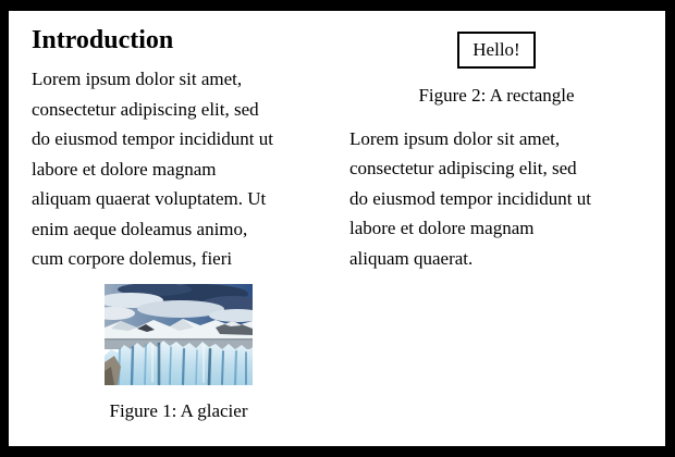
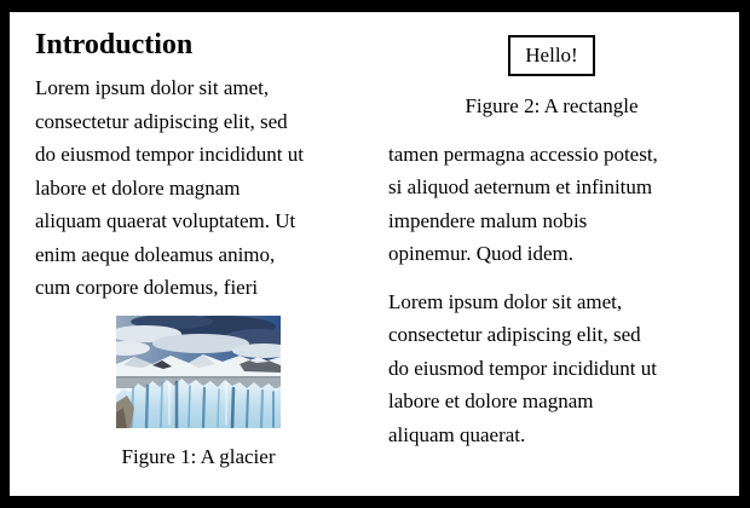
  Introduction
  Lorem ipsum dolor sit amet,
  consectetur adipiscing elit, sed
  do eiusmod tempor incididunt ut
  labore et dolore magnam
  aliquam quaerat voluptatem. Ut
  enim aeque doleamus animo,
  cum corpore dolemus, fieri
  Figure 1: A glacier
  Hello!
  Figure 2: A rectangle
+ tamen permagna accessio potest,
+ si aliquod aeternum et infinitum
+ impendere malum nobis
+ opinemur. Quod idem.
  Lorem ipsum dolor sit amet,
  consectetur adipiscing elit, sed
  do eiusmod tempor incididunt ut
  labore et dolore magnam
  aliquam quaerat.
